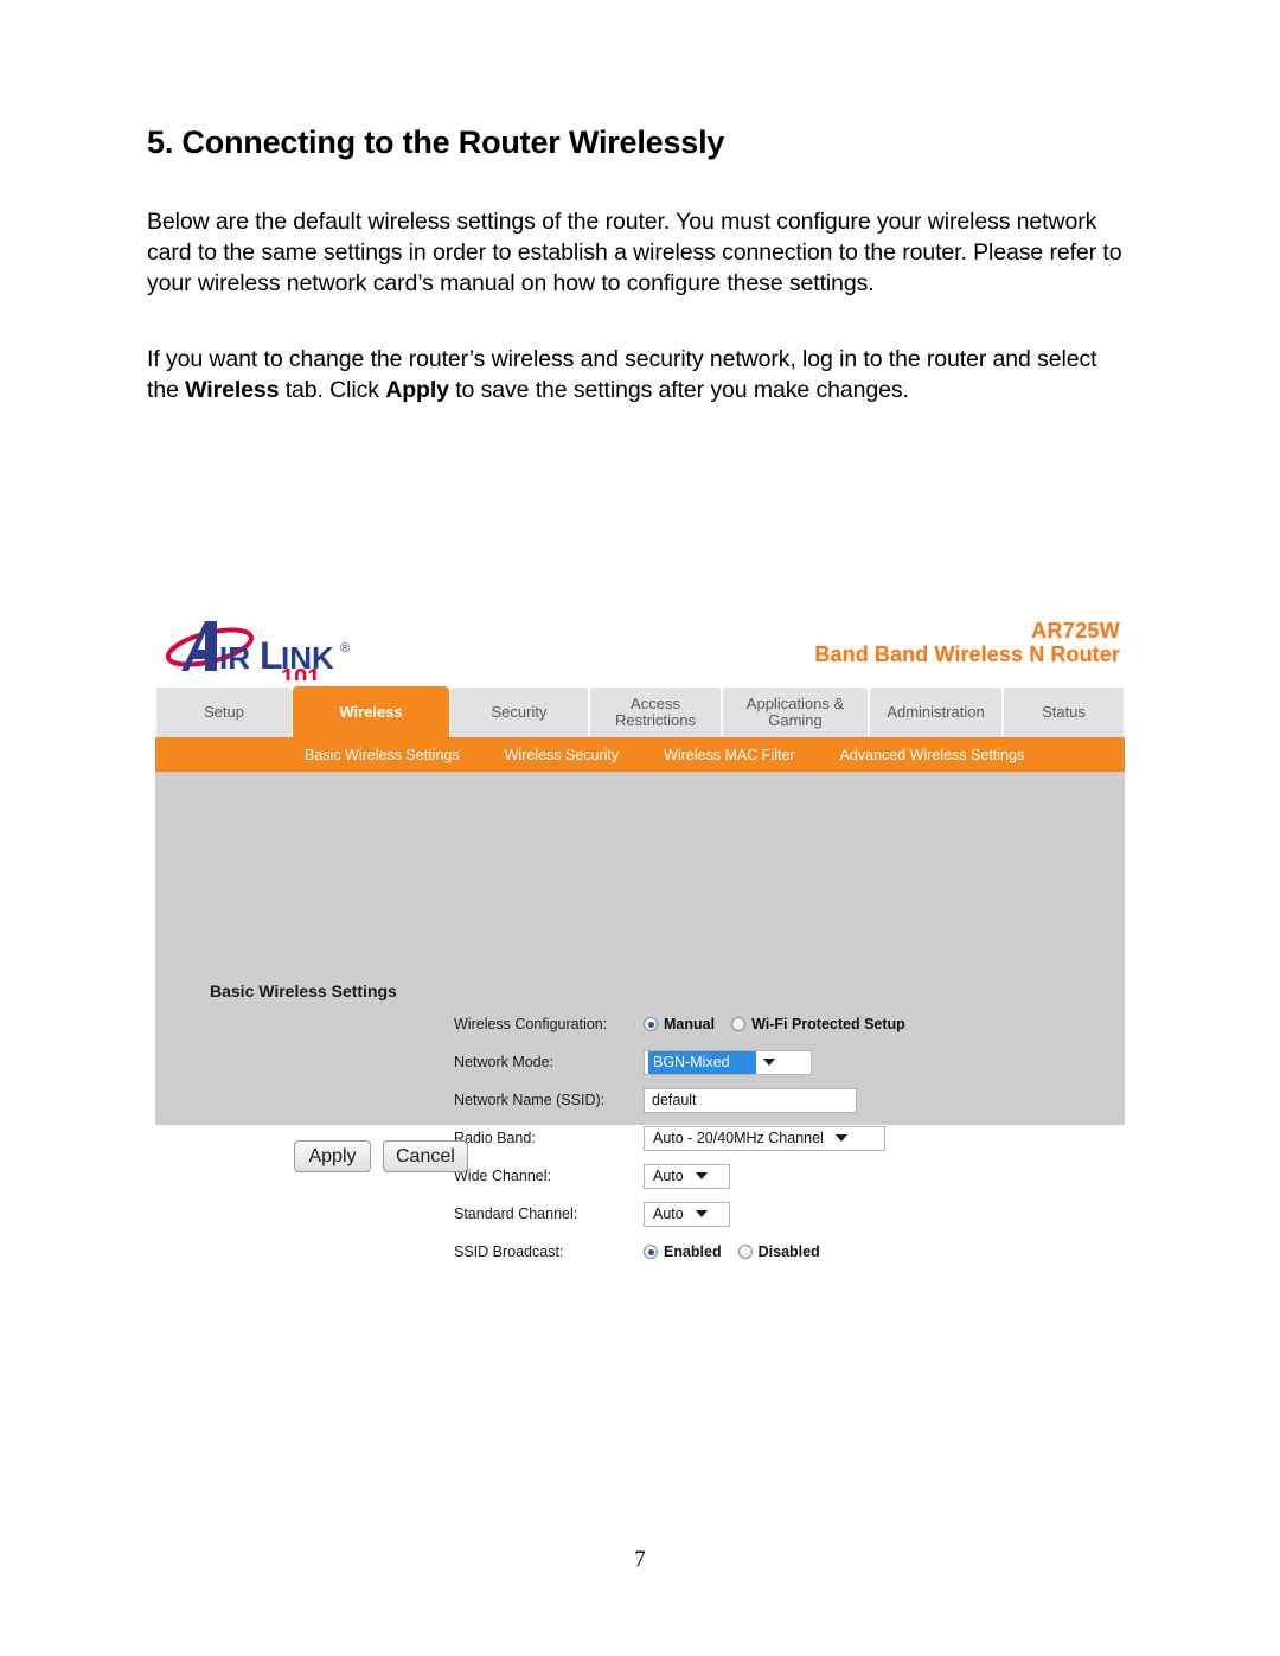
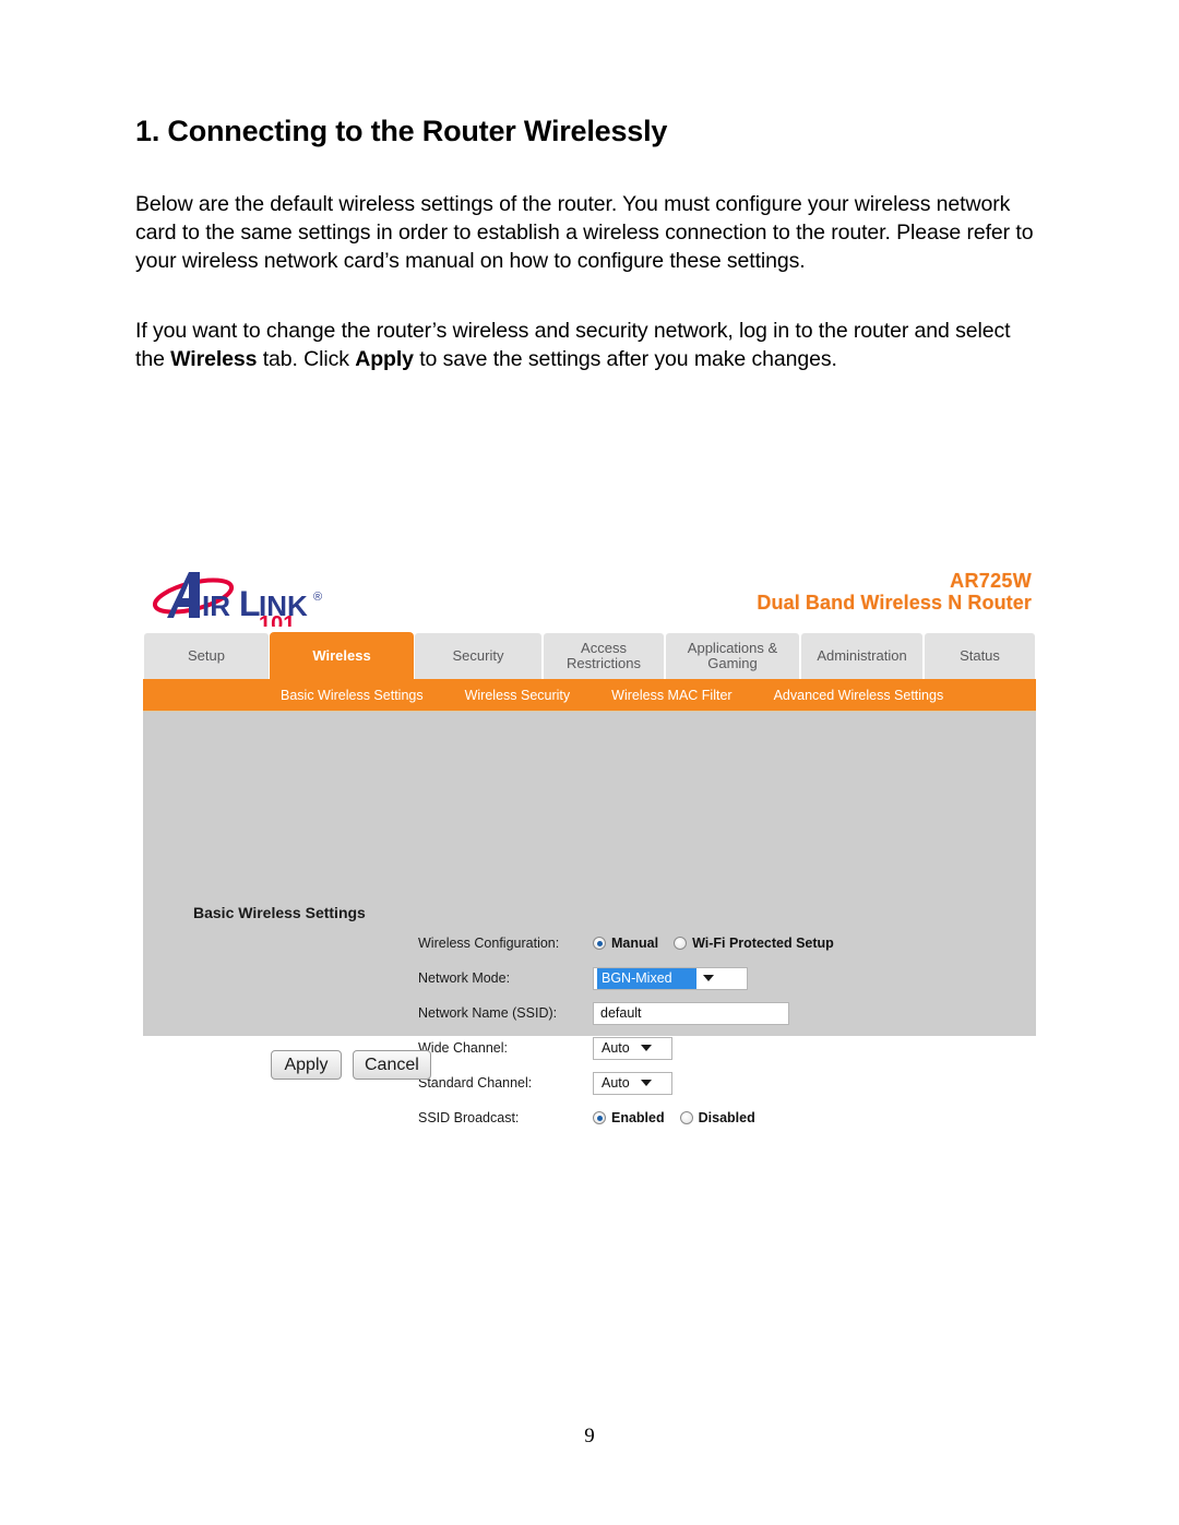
- 5. Connecting to the Router Wirelessly
+ 1. Connecting to the Router Wirelessly
  Below are the default wireless settings of the router. You must configure your wireless network card to the same settings in order to establish a wireless connection to the router. Please refer to your wireless network card’s manual on how to configure these settings.
  If you want to change the router’s wireless and security network, log in to the router and select the Wireless tab. Click Apply to save the settings after you make changes.
  IR
  L
  INK
  ®
  101
  AR725W
- Band Band Wireless N Router
+ Dual Band Wireless N Router
  Setup
  Wireless
  Security
  Access Restrictions
  Applications & Gaming
  Administration
  Status
  Basic Wireless Settings
  Wireless Security
  Wireless MAC Filter
  Advanced Wireless Settings
  Basic Wireless Settings
  Wireless Configuration:
  Manual
  Wi-Fi Protected Setup
  Network Mode:
  BGN-Mixed
  Network Name (SSID):
  default
- Radio Band:
- Auto - 20/40MHz Channel
  Wide Channel:
  Auto
  Standard Channel:
  Auto
  SSID Broadcast:
  Enabled
  Disabled
  Apply
  Cancel
- 7
+ 9
